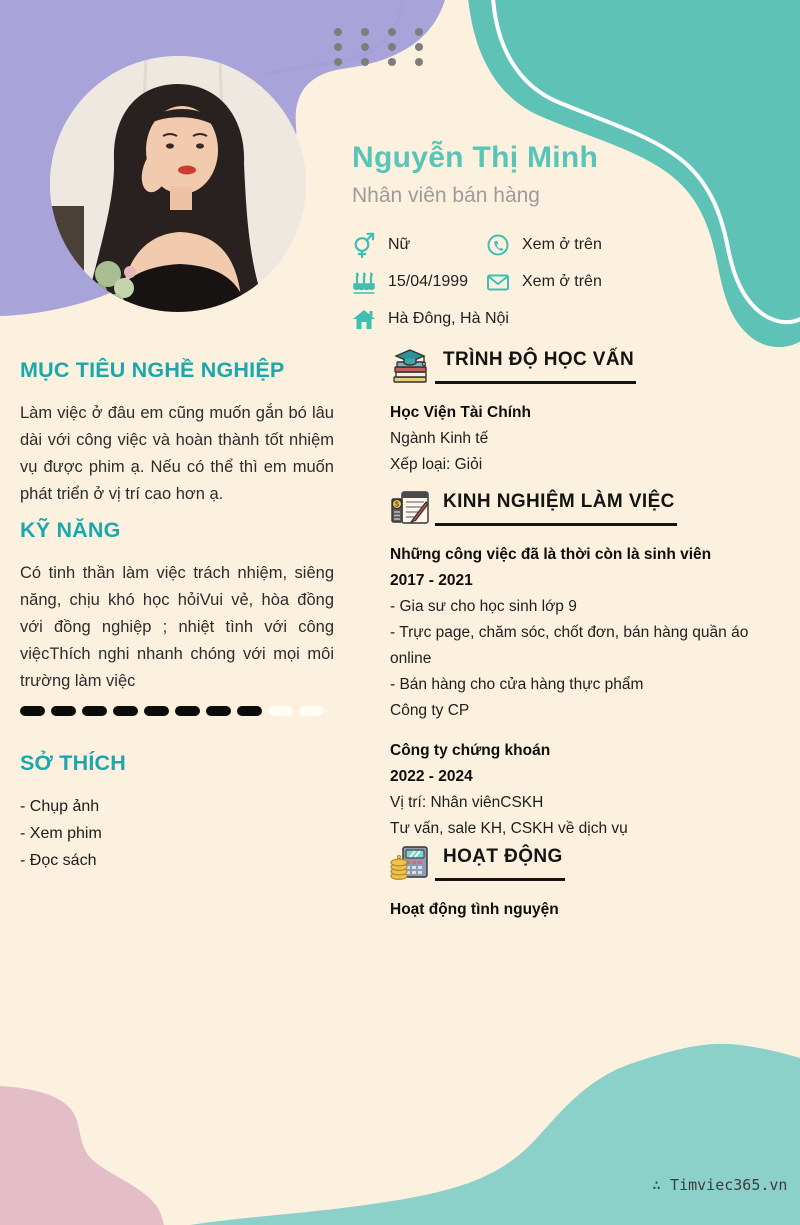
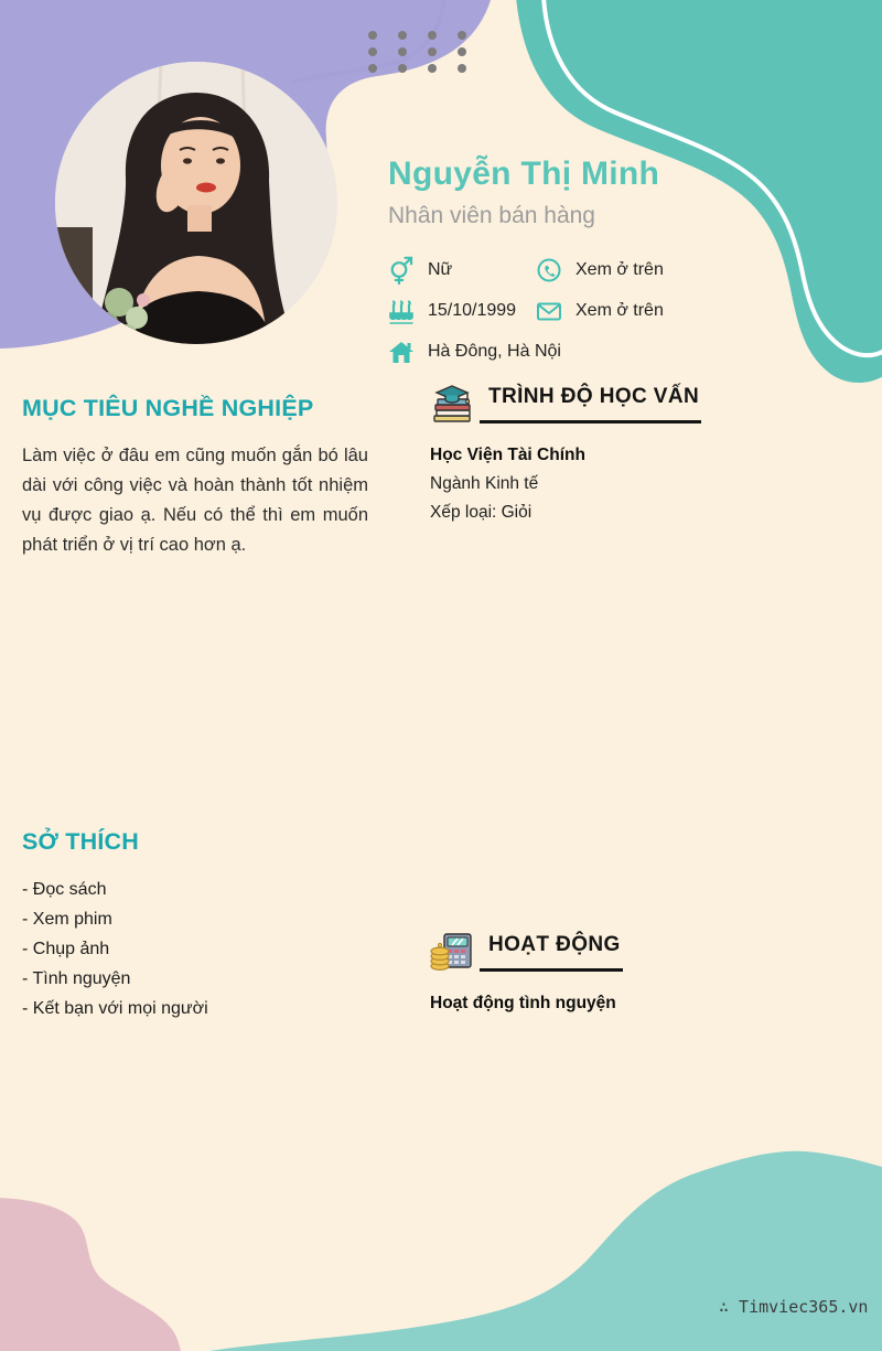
  Nguyễn Thị Minh
  Nhân viên bán hàng
  Nữ
- 15/04/1999
+ 15/10/1999
  Hà Đông, Hà Nội
  Xem ở trên
  Xem ở trên
  MỤC TIÊU NGHỀ NGHIỆP
- Làm việc ở đâu em cũng muốn gắn bó lâu dài với công việc và hoàn thành tốt nhiệm vụ được phim ạ. Nếu có thể thì em muốn phát triển ở vị trí cao hơn ạ.
+ Làm việc ở đâu em cũng muốn gắn bó lâu dài với công việc và hoàn thành tốt nhiệm vụ được giao ạ. Nếu có thể thì em muốn phát triển ở vị trí cao hơn ạ.
- KỸ NĂNG
- Có tinh thần làm việc trách nhiệm, siêng năng, chịu khó học hỏiVui vẻ, hòa đồng với đồng nghiệp ; nhiệt tình với công việcThích nghi nhanh chóng với mọi môi trường làm việc
  SỞ THÍCH
- - Chụp ảnh
+ - Đọc sách
  - Xem phim
- - Đọc sách
+ - Chụp ảnh
+ - Tình nguyện
+ - Kết bạn với mọi người
  TRÌNH ĐỘ HỌC VẤN
  Học Viện Tài Chính
  Ngành Kinh tế
  Xếp loại: Giỏi
- KINH NGHIỆM LÀM VIỆC
- Những công việc đã là thời còn là sinh viên
- 2017 - 2021
- - Gia sư cho học sinh lớp 9
- - Trực page, chăm sóc, chốt đơn, bán hàng quần áo online
- - Bán hàng cho cửa hàng thực phẩm
- Công ty CP
- Công ty chứng khoán
- 2022 - 2024
- Vị trí: Nhân viênCSKH
- Tư vấn, sale KH, CSKH về dịch vụ
  HOẠT ĐỘNG
  Hoạt động tình nguyện
  ∴ Timviec365.vn
